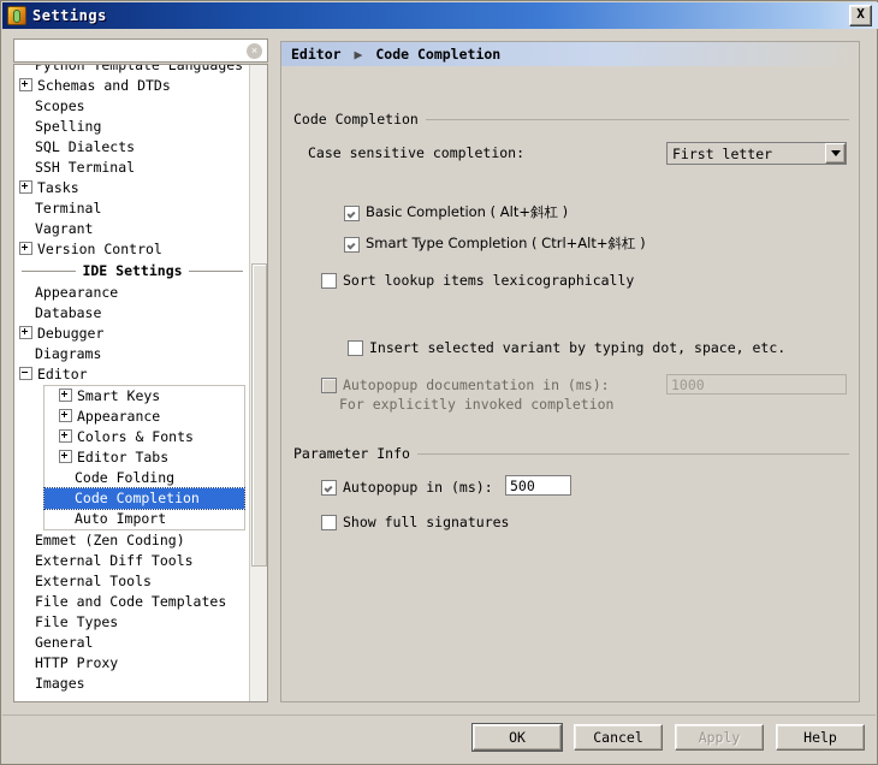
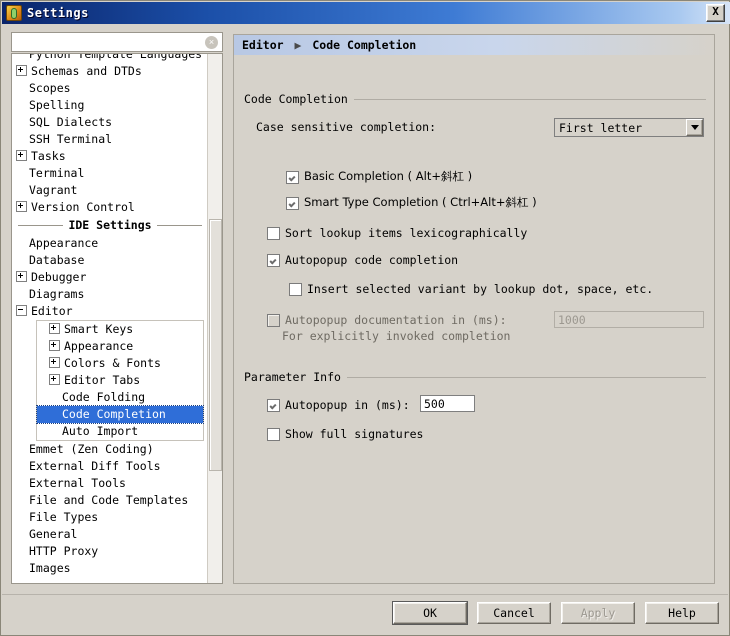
  Settings
  X
  ×
  Python Template Languages
  Schemas and DTDs
  Scopes
  Spelling
  SQL Dialects
  SSH Terminal
  Tasks
  Terminal
  Vagrant
  Version Control
  IDE Settings
  Appearance
  Database
  Debugger
  Diagrams
  Editor
  Smart Keys
  Appearance
  Colors & Fonts
  Editor Tabs
  Code Folding
  Code Completion
  Auto Import
  Emmet (Zen Coding)
  External Diff Tools
  External Tools
  File and Code Templates
  File Types
  General
  HTTP Proxy
  Images
  Editor ▶ Code Completion
  Code Completion
  Case sensitive completion:
  First letter
  Basic Completion ( Alt+斜杠 )
  Smart Type Completion ( Ctrl+Alt+斜杠 )
  Sort lookup items lexicographically
+ Autopopup code completion
- Insert selected variant by typing dot, space, etc.
+ Insert selected variant by lookup dot, space, etc.
  Autopopup documentation in (ms):
  For explicitly invoked completion
  1000
  Parameter Info
  Autopopup in (ms):
  500
  Show full signatures
  OK
  Cancel
  Apply
  Help
